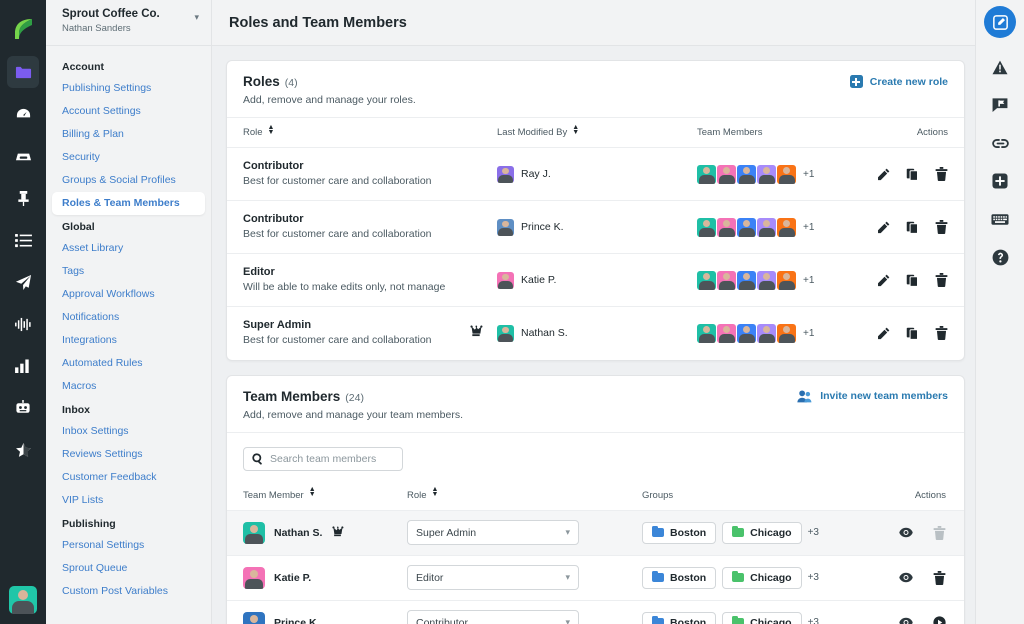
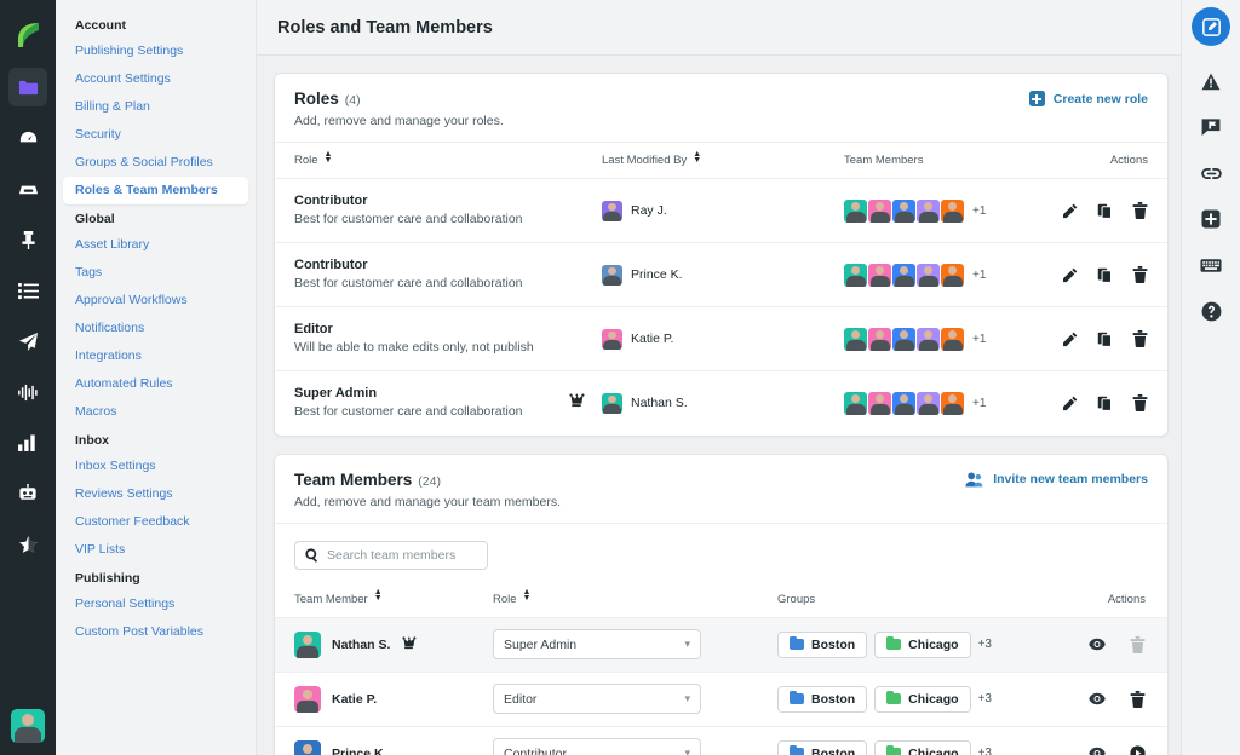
- Sprout Coffee Co.
- Nathan Sanders
- ▾
  Account
  Publishing Settings
  Account Settings
  Billing & Plan
  Security
  Groups & Social Profiles
  Roles & Team Members
  Global
  Asset Library
  Tags
  Approval Workflows
  Notifications
  Integrations
  Automated Rules
  Macros
  Inbox
  Inbox Settings
  Reviews Settings
  Customer Feedback
  VIP Lists
  Publishing
  Personal Settings
- Sprout Queue
  Custom Post Variables
  Roles and Team Members
  Roles (4)
  Add, remove and manage your roles.
  Create new role
  Role	Last Modified By	Team Members	Actions
  Contributor Best for customer care and collaboration	Ray J.	+1
  Contributor Best for customer care and collaboration	Prince K.	+1
- Editor Will be able to make edits only, not manage	Katie P.	+1
+ Editor Will be able to make edits only, not publish	Katie P.	+1
  Super Admin Best for customer care and collaboration	Nathan S.	+1
  Team Members (24)
  Add, remove and manage your team members.
  Invite new team members
  Search team members
  Team Member	Role	Groups	Actions
  Nathan S.	Super Admin ▾	Boston Chicago +3
  Katie P.	Editor ▾	Boston Chicago +3
  Prince K.	Contributor ▾	Boston Chicago +3
